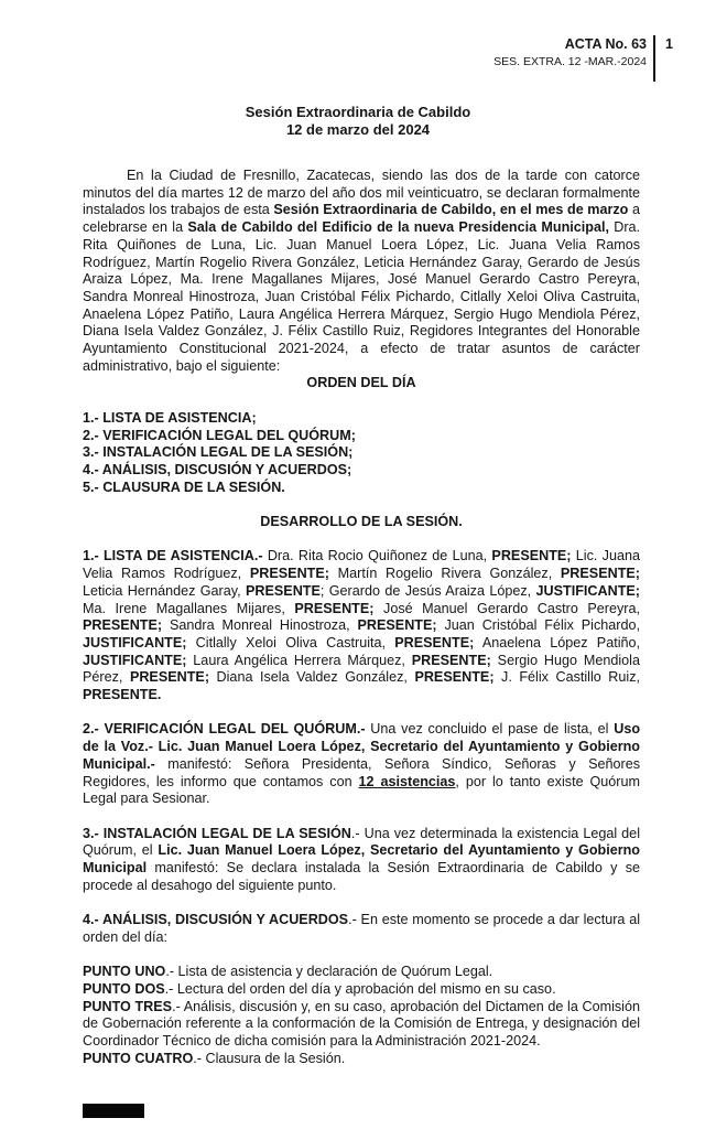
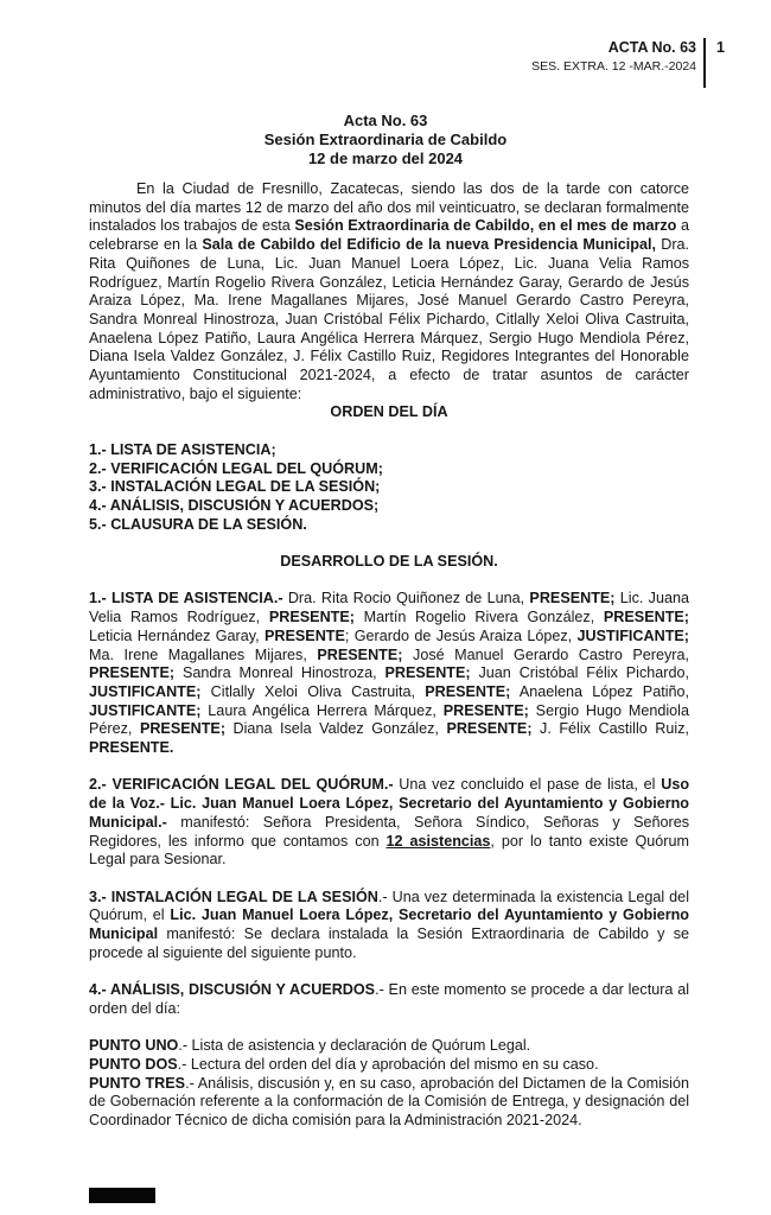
  ACTA No. 63
  SES. EXTRA. 12 -MAR.-2024
  1
+ Acta No. 63
  Sesión Extraordinaria de Cabildo
  12 de marzo del 2024
  En la Ciudad de Fresnillo, Zacatecas, siendo las dos de la tarde con catorce minutos del día martes 12 de marzo del año dos mil veinticuatro, se declaran formalmente instalados los trabajos de esta Sesión Extraordinaria de Cabildo, en el mes de marzo a celebrarse en la Sala de Cabildo del Edificio de la nueva Presidencia Municipal, Dra. Rita Quiñones de Luna, Lic. Juan Manuel Loera López, Lic. Juana Velia Ramos Rodríguez, Martín Rogelio Rivera González, Leticia Hernández Garay, Gerardo de Jesús Araiza López, Ma. Irene Magallanes Mijares, José Manuel Gerardo Castro Pereyra, Sandra Monreal Hinostroza, Juan Cristóbal Félix Pichardo, Citlally Xeloi Oliva Castruita, Anaelena López Patiño, Laura Angélica Herrera Márquez, Sergio Hugo Mendiola Pérez, Diana Isela Valdez González, J. Félix Castillo Ruiz, Regidores Integrantes del Honorable Ayuntamiento Constitucional 2021-2024, a efecto de tratar asuntos de carácter administrativo, bajo el siguiente:
  ORDEN DEL DÍA
  1.- LISTA DE ASISTENCIA;
  2.- VERIFICACIÓN LEGAL DEL QUÓRUM;
  3.- INSTALACIÓN LEGAL DE LA SESIÓN;
  4.- ANÁLISIS, DISCUSIÓN Y ACUERDOS;
  5.- CLAUSURA DE LA SESIÓN.
  DESARROLLO DE LA SESIÓN.
  1.- LISTA DE ASISTENCIA.- Dra. Rita Rocio Quiñonez de Luna, PRESENTE; Lic. Juana Velia Ramos Rodríguez, PRESENTE; Martín Rogelio Rivera González, PRESENTE; Leticia Hernández Garay, PRESENTE; Gerardo de Jesús Araiza López, JUSTIFICANTE; Ma. Irene Magallanes Mijares, PRESENTE; José Manuel Gerardo Castro Pereyra, PRESENTE; Sandra Monreal Hinostroza, PRESENTE; Juan Cristóbal Félix Pichardo, JUSTIFICANTE; Citlally Xeloi Oliva Castruita, PRESENTE; Anaelena López Patiño, JUSTIFICANTE; Laura Angélica Herrera Márquez, PRESENTE; Sergio Hugo Mendiola Pérez, PRESENTE; Diana Isela Valdez González, PRESENTE; J. Félix Castillo Ruiz, PRESENTE.
  2.- VERIFICACIÓN LEGAL DEL QUÓRUM.- Una vez concluido el pase de lista, el Uso de la Voz.- Lic. Juan Manuel Loera López, Secretario del Ayuntamiento y Gobierno Municipal.- manifestó: Señora Presidenta, Señora Síndico, Señoras y Señores Regidores, les informo que contamos con 12 asistencias, por lo tanto existe Quórum Legal para Sesionar.
- 3.- INSTALACIÓN LEGAL DE LA SESIÓN.- Una vez determinada la existencia Legal del Quórum, el Lic. Juan Manuel Loera López, Secretario del Ayuntamiento y Gobierno Municipal manifestó: Se declara instalada la Sesión Extraordinaria de Cabildo y se procede al desahogo del siguiente punto.
+ 3.- INSTALACIÓN LEGAL DE LA SESIÓN.- Una vez determinada la existencia Legal del Quórum, el Lic. Juan Manuel Loera López, Secretario del Ayuntamiento y Gobierno Municipal manifestó: Se declara instalada la Sesión Extraordinaria de Cabildo y se procede al siguiente del siguiente punto.
  4.- ANÁLISIS, DISCUSIÓN Y ACUERDOS.- En este momento se procede a dar lectura al orden del día:
  PUNTO UNO.- Lista de asistencia y declaración de Quórum Legal.
  PUNTO DOS.- Lectura del orden del día y aprobación del mismo en su caso.
  PUNTO TRES.- Análisis, discusión y, en su caso, aprobación del Dictamen de la Comisión de Gobernación referente a la conformación de la Comisión de Entrega, y designación del Coordinador Técnico de dicha comisión para la Administración 2021-2024.
- PUNTO CUATRO.- Clausura de la Sesión.
